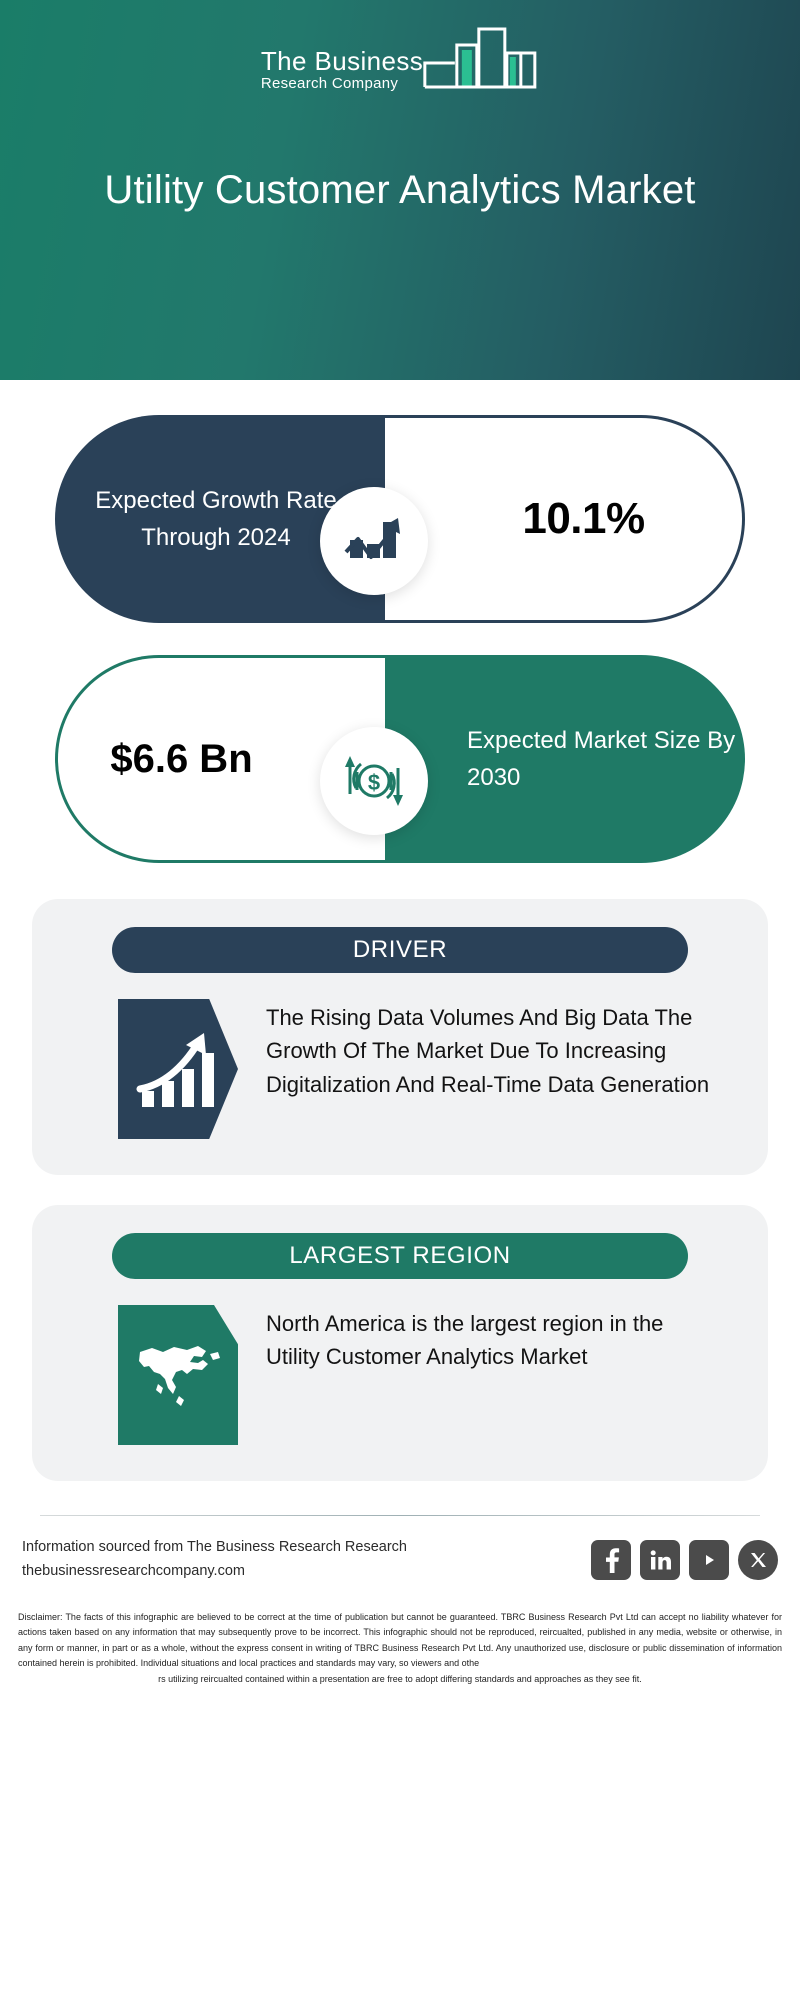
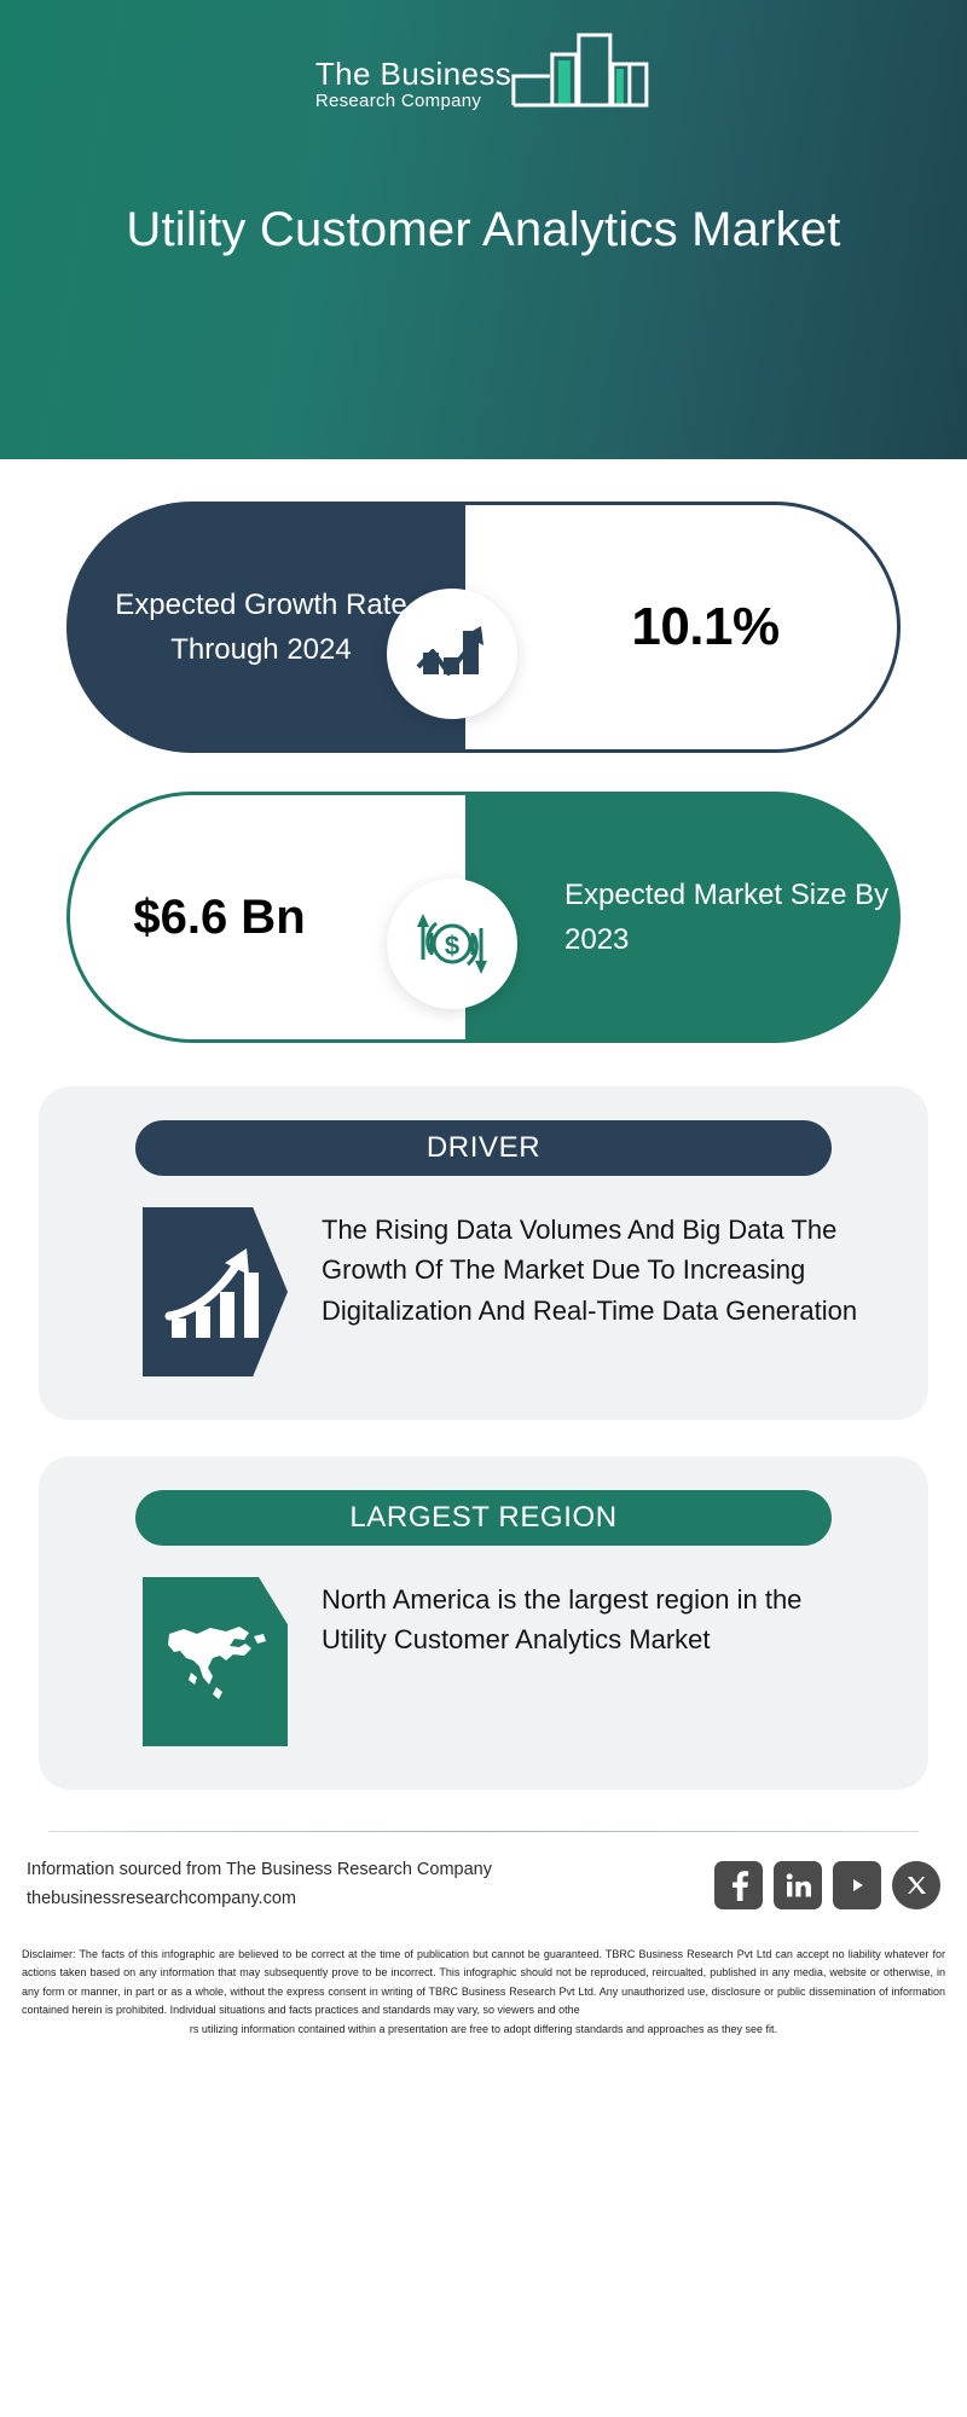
  The Business
  Research Company
  Utility Customer Analytics Market
  Expected Growth Rate Through 2024
  10.1%
  $6.6 Bn
- Expected Market Size By 2030
+ Expected Market Size By 2023
  $
  DRIVER
  The Rising Data Volumes And Big Data The Growth Of The Market Due To Increasing Digitalization And Real-Time Data Generation
  LARGEST REGION
  North America is the largest region in the Utility Customer Analytics Market
- Information sourced from The Business Research Research
+ Information sourced from The Business Research Company
  thebusinessresearchcompany.com
- Disclaimer: The facts of this infographic are believed to be correct at the time of publication but cannot be guaranteed. TBRC Business Research Pvt Ltd can accept no liability whatever for actions taken based on any information that may subsequently prove to be incorrect. This infographic should not be reproduced, reircualted, published in any media, website or otherwise, in any form or manner, in part or as a whole, without the express consent in writing of TBRC Business Research Pvt Ltd. Any unauthorized use, disclosure or public dissemination of information contained herein is prohibited. Individual situations and local practices and standards may vary, so viewers and othe
+ Disclaimer: The facts of this infographic are believed to be correct at the time of publication but cannot be guaranteed. TBRC Business Research Pvt Ltd can accept no liability whatever for actions taken based on any information that may subsequently prove to be incorrect. This infographic should not be reproduced, reircualted, published in any media, website or otherwise, in any form or manner, in part or as a whole, without the express consent in writing of TBRC Business Research Pvt Ltd. Any unauthorized use, disclosure or public dissemination of information contained herein is prohibited. Individual situations and facts practices and standards may vary, so viewers and othe
- rs utilizing reircualted contained within a presentation are free to adopt differing standards and approaches as they see fit.
+ rs utilizing information contained within a presentation are free to adopt differing standards and approaches as they see fit.
